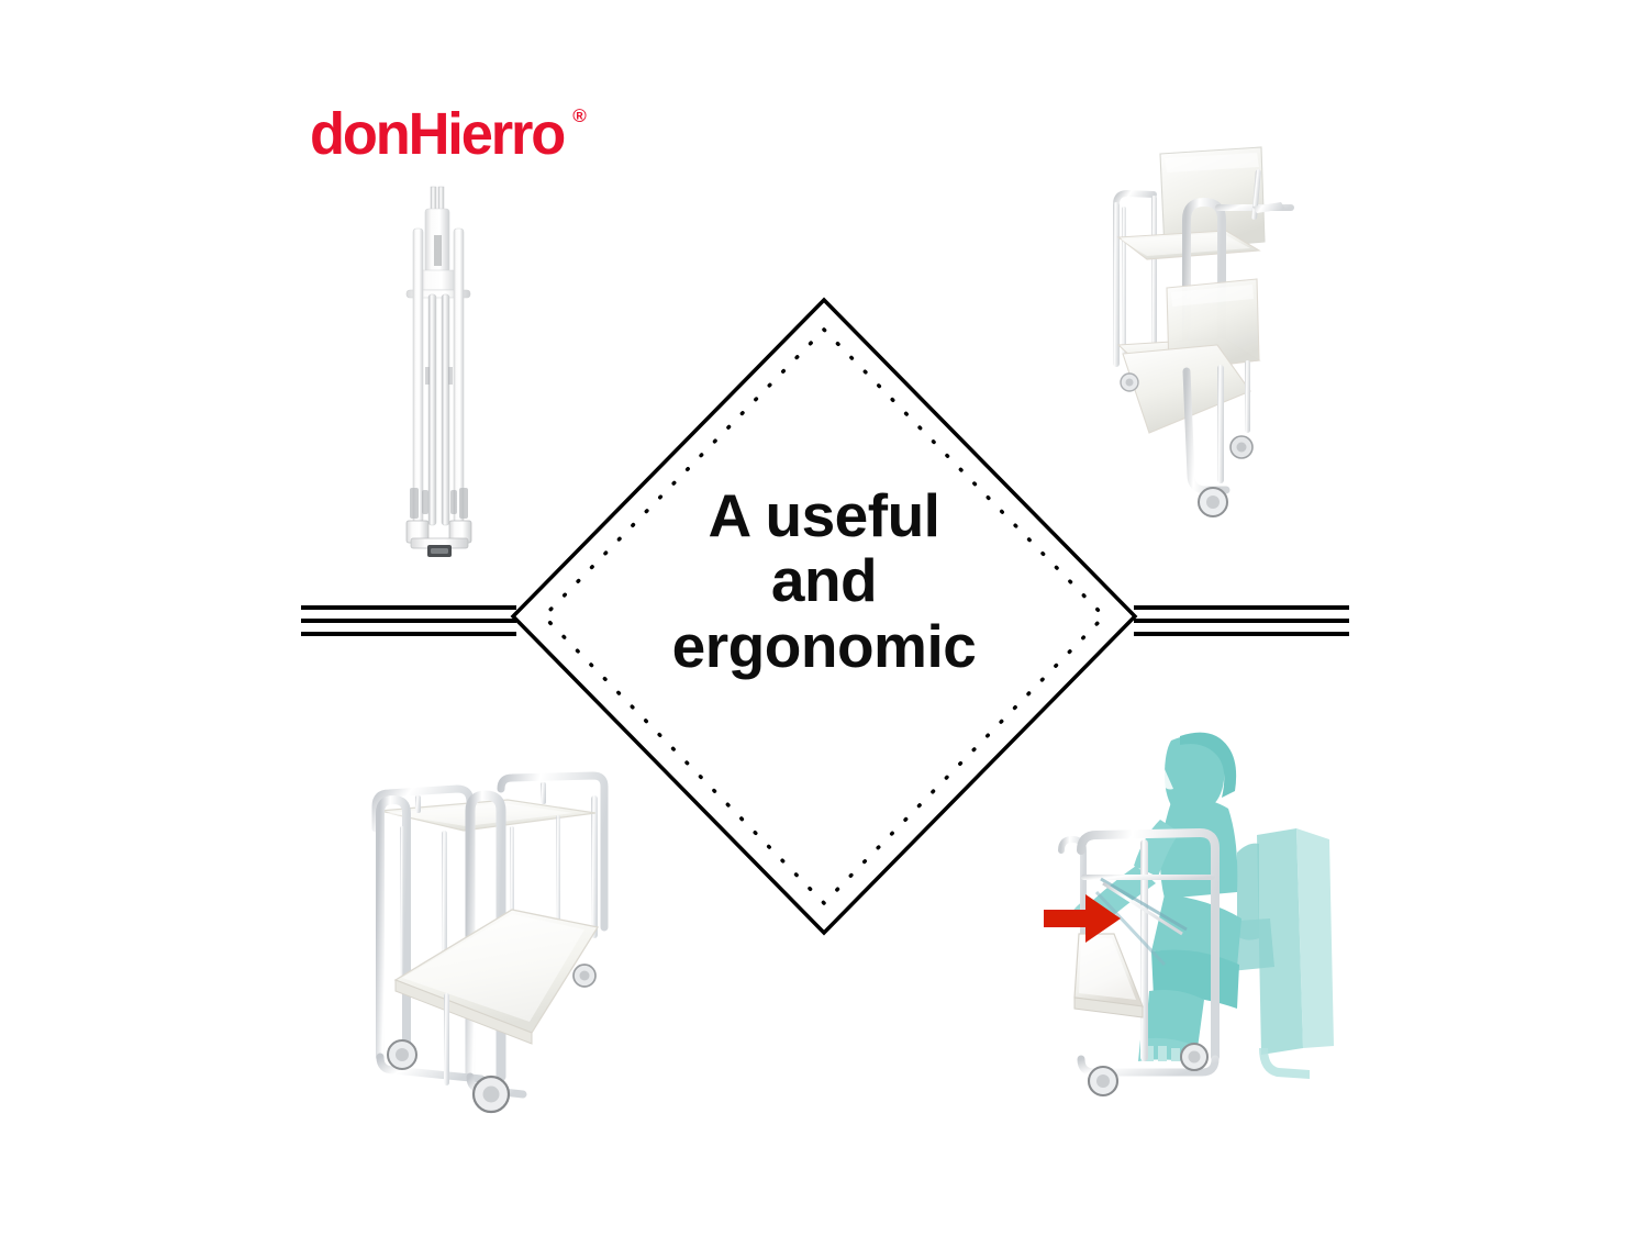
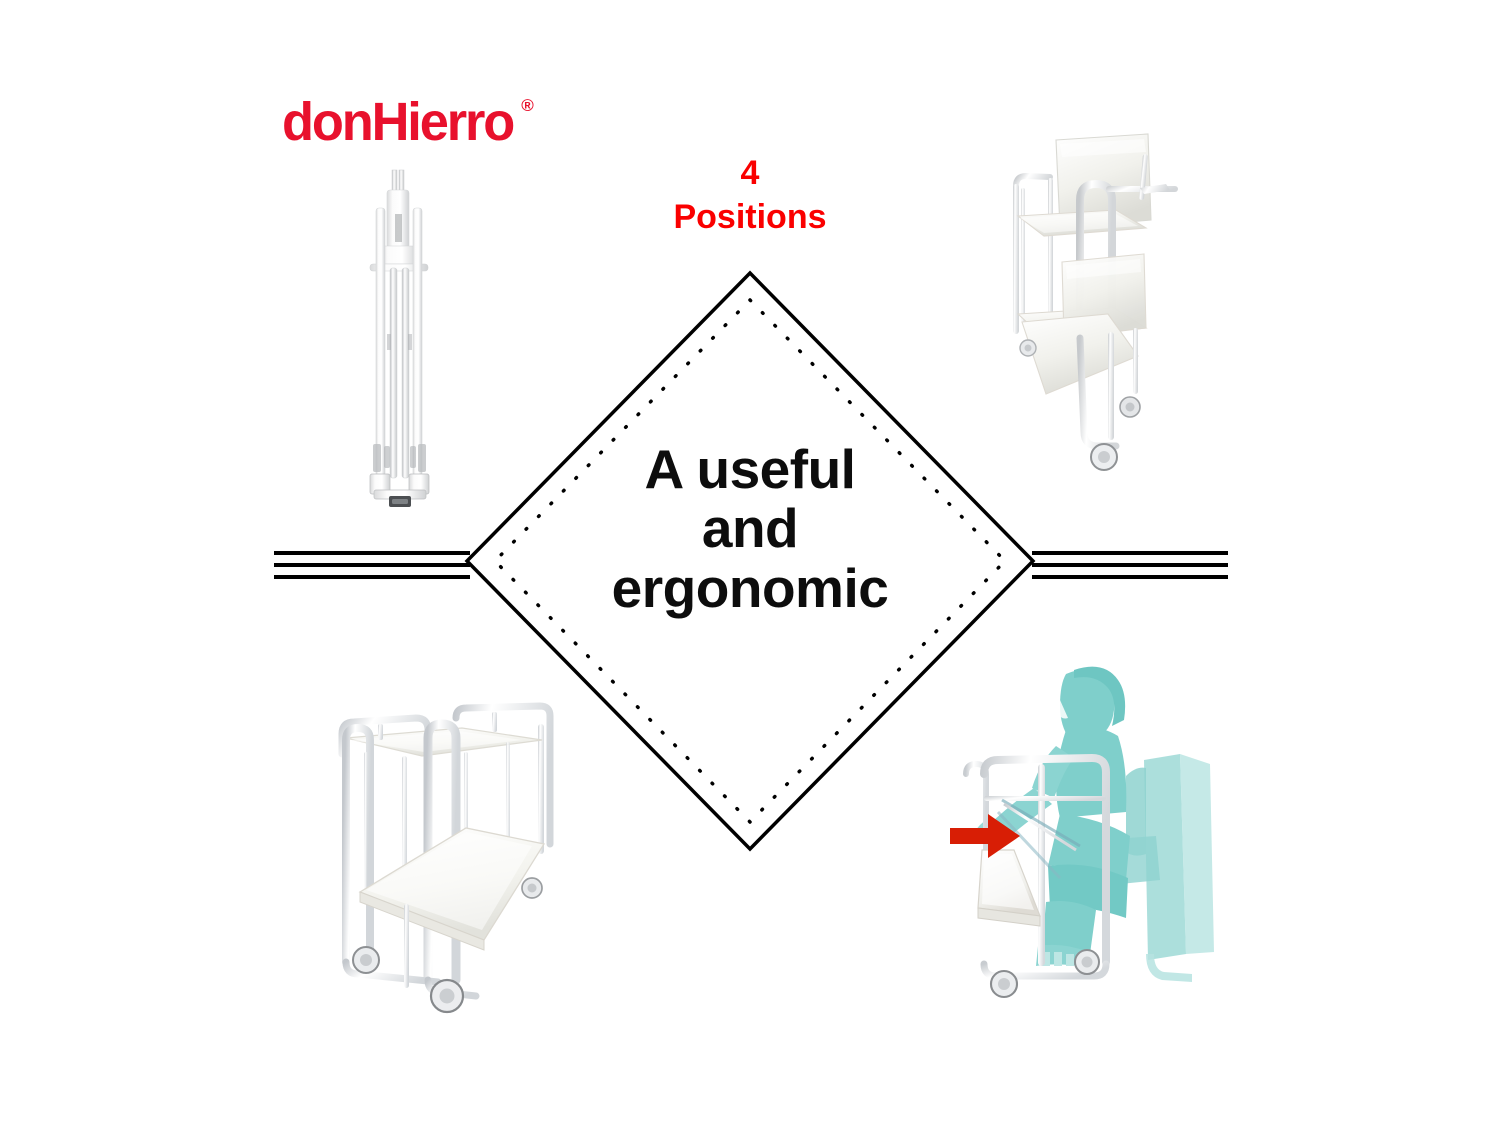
  donHierro
  ®
+ 4
+ Positions
  A useful
  and
  ergonomic
